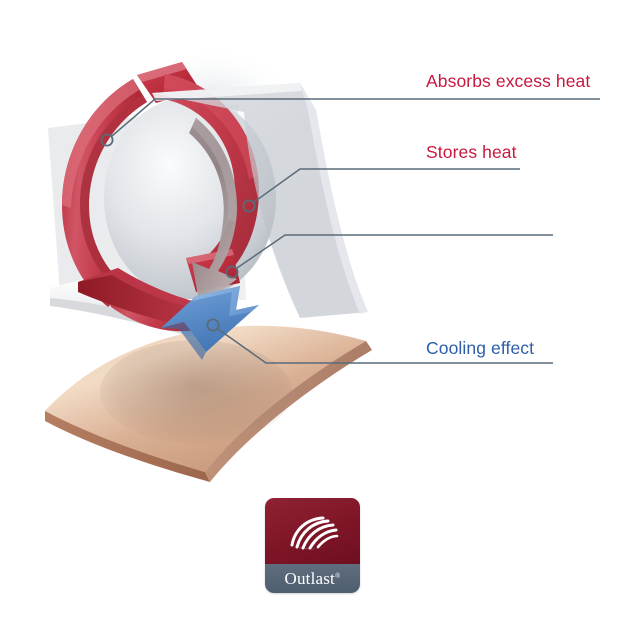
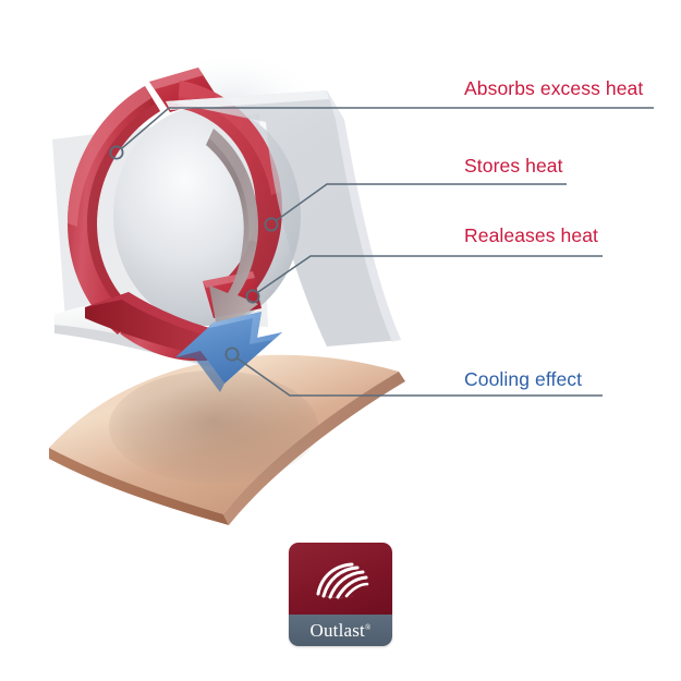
  Absorbs excess heat
  Stores heat
+ Realeases heat
  Cooling effect
  Outlast®
